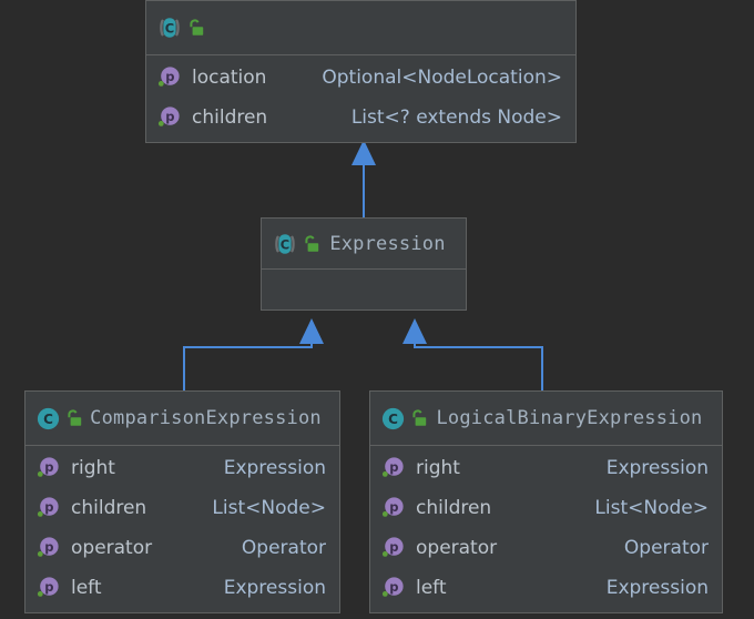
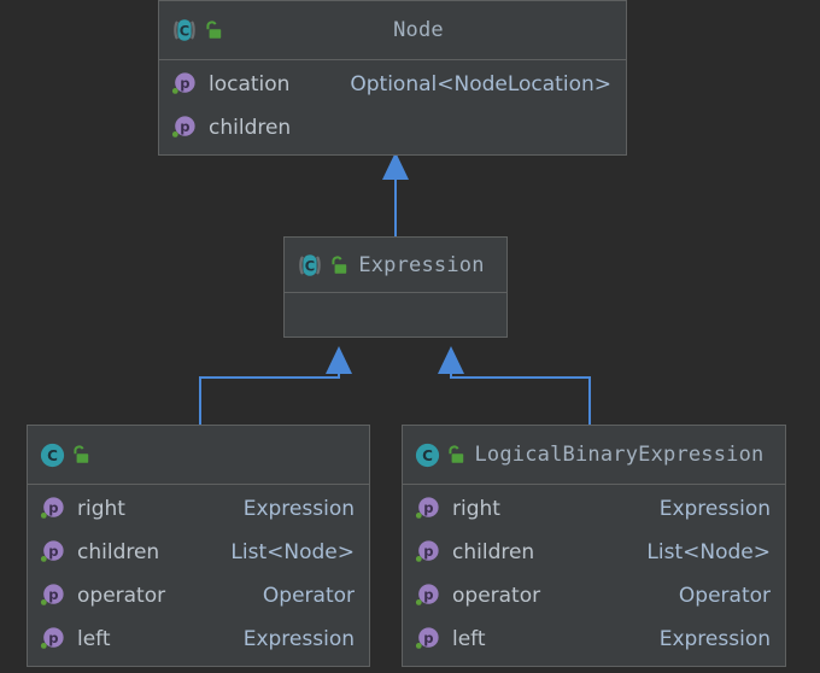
  C
+ Node
  p
  location
  Optional<NodeLocation>
  p
  children
- List<? extends Node>
  C
  Expression
  C
- ComparisonExpression
  p
  right
  Expression
  p
  children
  List<Node>
  p
  operator
  Operator
  p
  left
  Expression
  C
  LogicalBinaryExpression
  p
  right
  Expression
  p
  children
  List<Node>
  p
  operator
  Operator
  p
  left
  Expression
